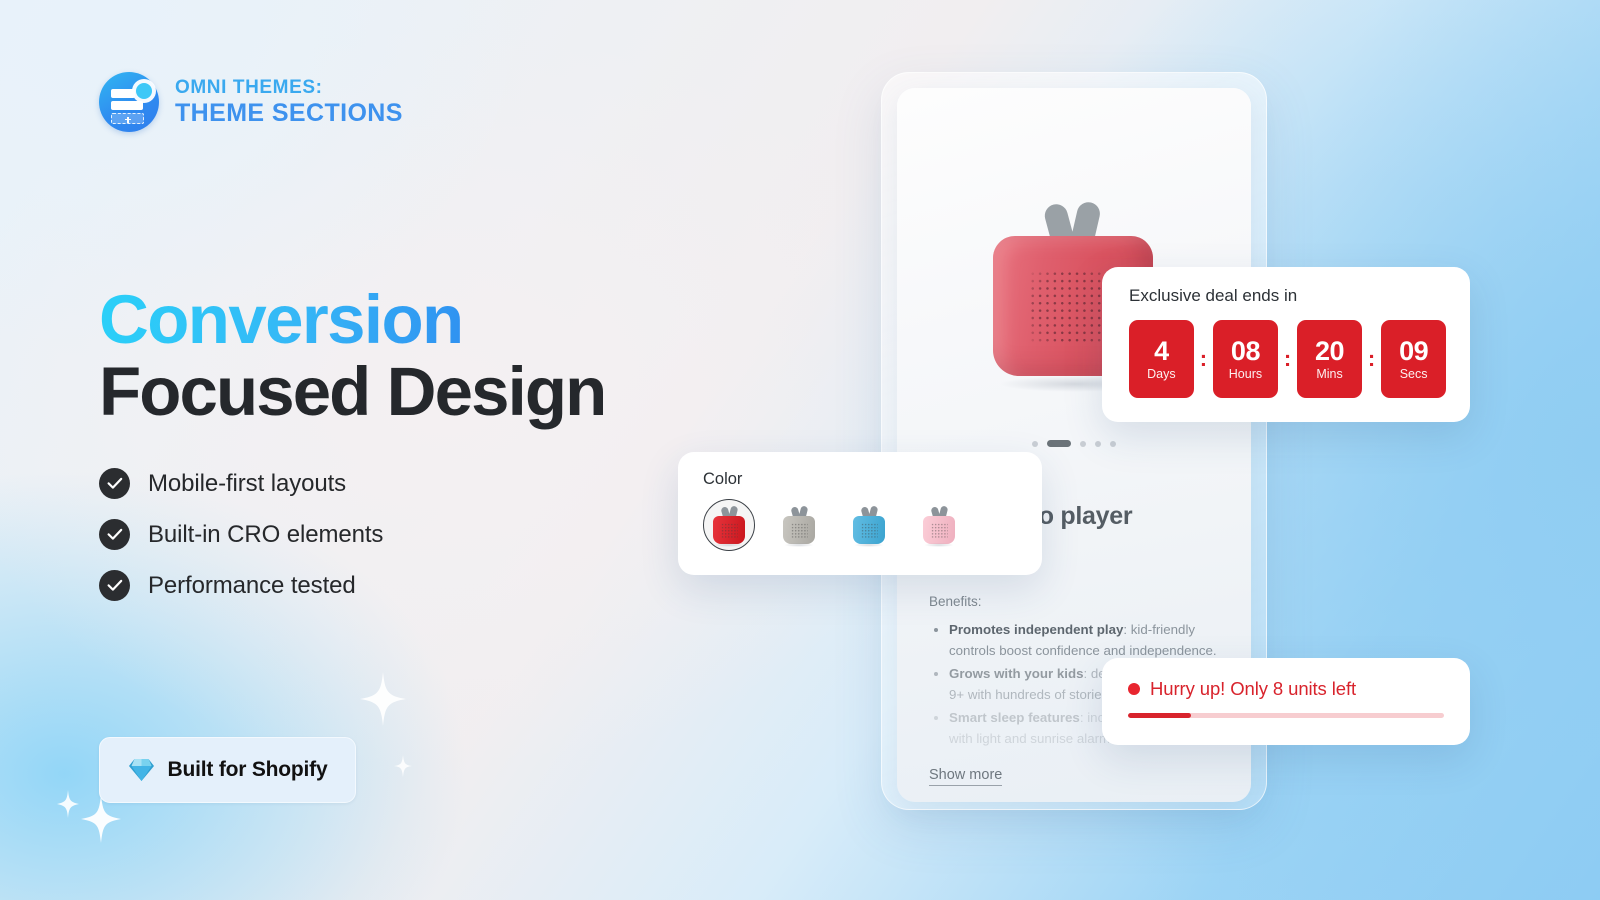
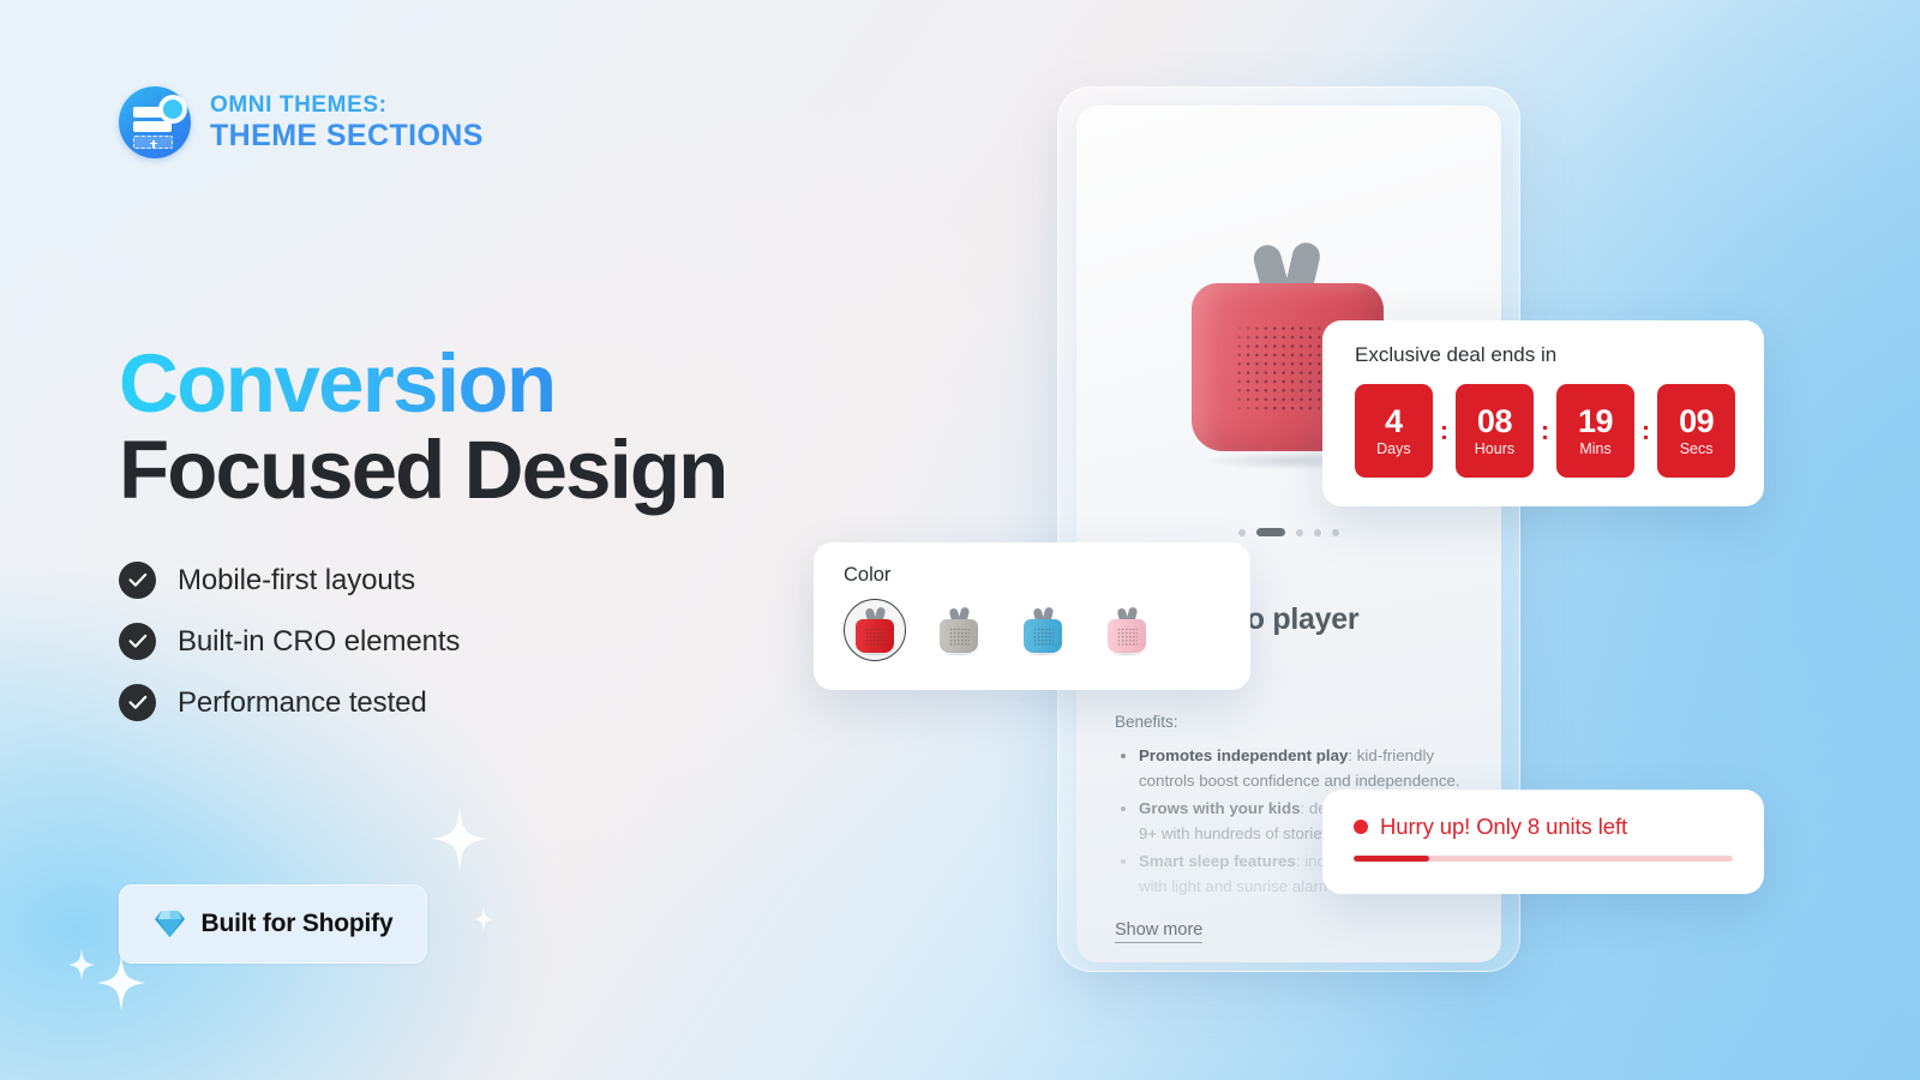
  OMNI THEMES:
  THEME SECTIONS
  Conversion
  Focused Design
  Mobile-first layouts
  Built-in CRO elements
  Performance tested
  Built for Shopify
  Benefits:
  Promotes independent play: kid-friendly controls boost confidence and independence.
  Smart sleep features: inc with light and sunrise alar
  Show more
  Exclusive deal ends in
  4
  Days
  :
  08
  Hours
  :
- 20
+ 19
  Mins
  :
  09
  Secs
  Color
  Hurry up! Only 8 units left
